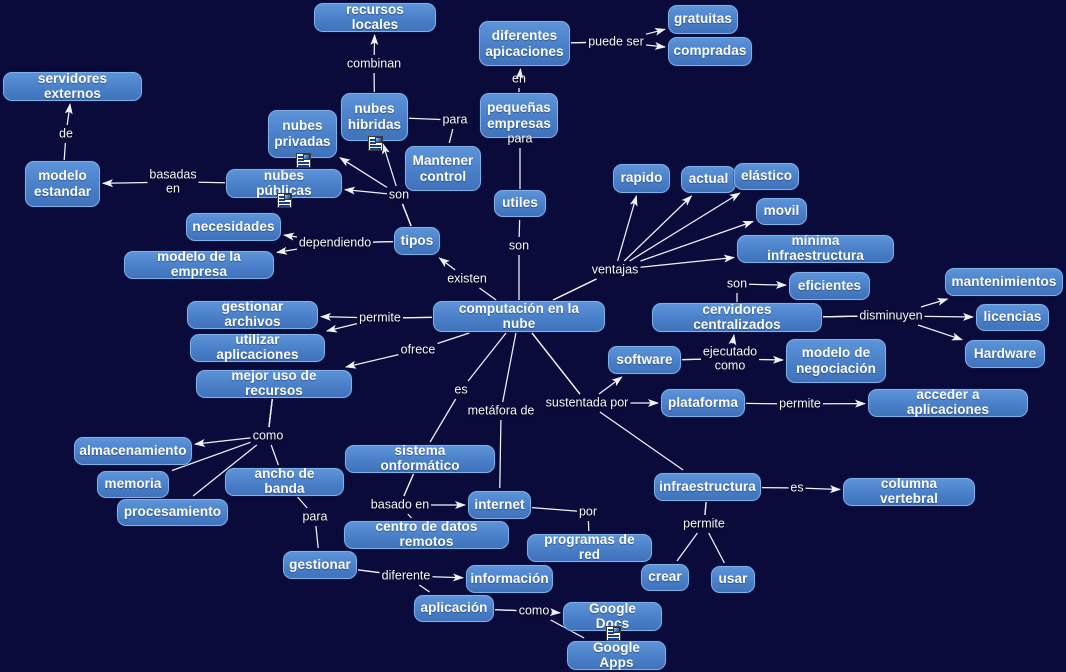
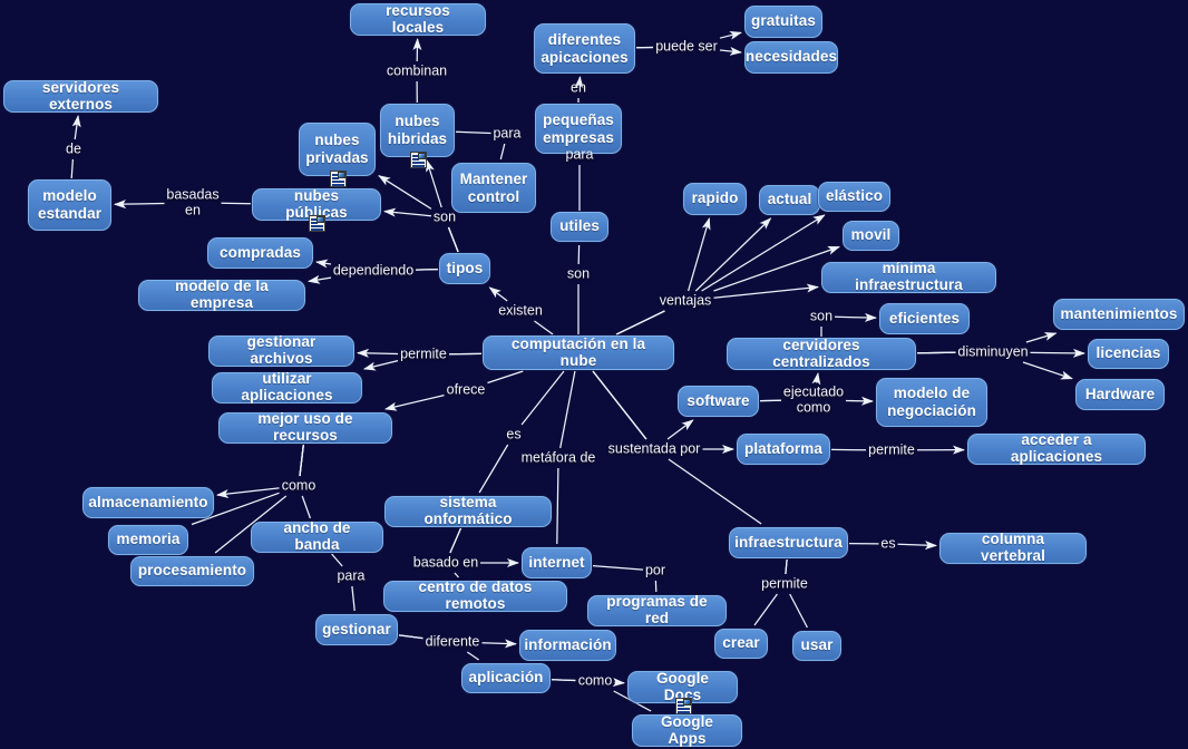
  recursos locales
  diferentes
  apicaciones
  gratuitas
- compradas
+ necesidades
  servidores externos
  nubes
  privadas
  nubes
  hibridas
  pequeñas
  empresas
  Mantener
  control
  modelo
  estandar
  nubes públicas
  rapido
  actual
  elástico
  movil
  utiles
- necesidades
+ compradas
  tipos
  mínima infraestructura
  modelo de la empresa
  mantenimientos
  eficientes
  gestionar archivos
  computación en la nube
  cervidores centralizados
  licencias
  utilizar aplicaciones
  software
  modelo de
  negociación
  Hardware
  mejor uso de recursos
  plataforma
  acceder a aplicaciones
  almacenamiento
  sistema onformático
  infraestructura
  columna vertebral
  memoria
  ancho de banda
  internet
  procesamiento
  centro de datos remotos
  programas de red
  gestionar
  crear
  usar
  información
  aplicación
  Google Docs
  Google Apps
  combinan
  puede ser
  en
  de
  para
  para
  basadas
  en
  son
  son
  dependiendo
  ventajas
  existen
  son
  disminuyen
  permite
  ofrece
  ejecutado
  como
  es
  sustentada por
  permite
  metáfora de
  como
  es
  basado en
  por
  permite
  para
  diferente
  como
